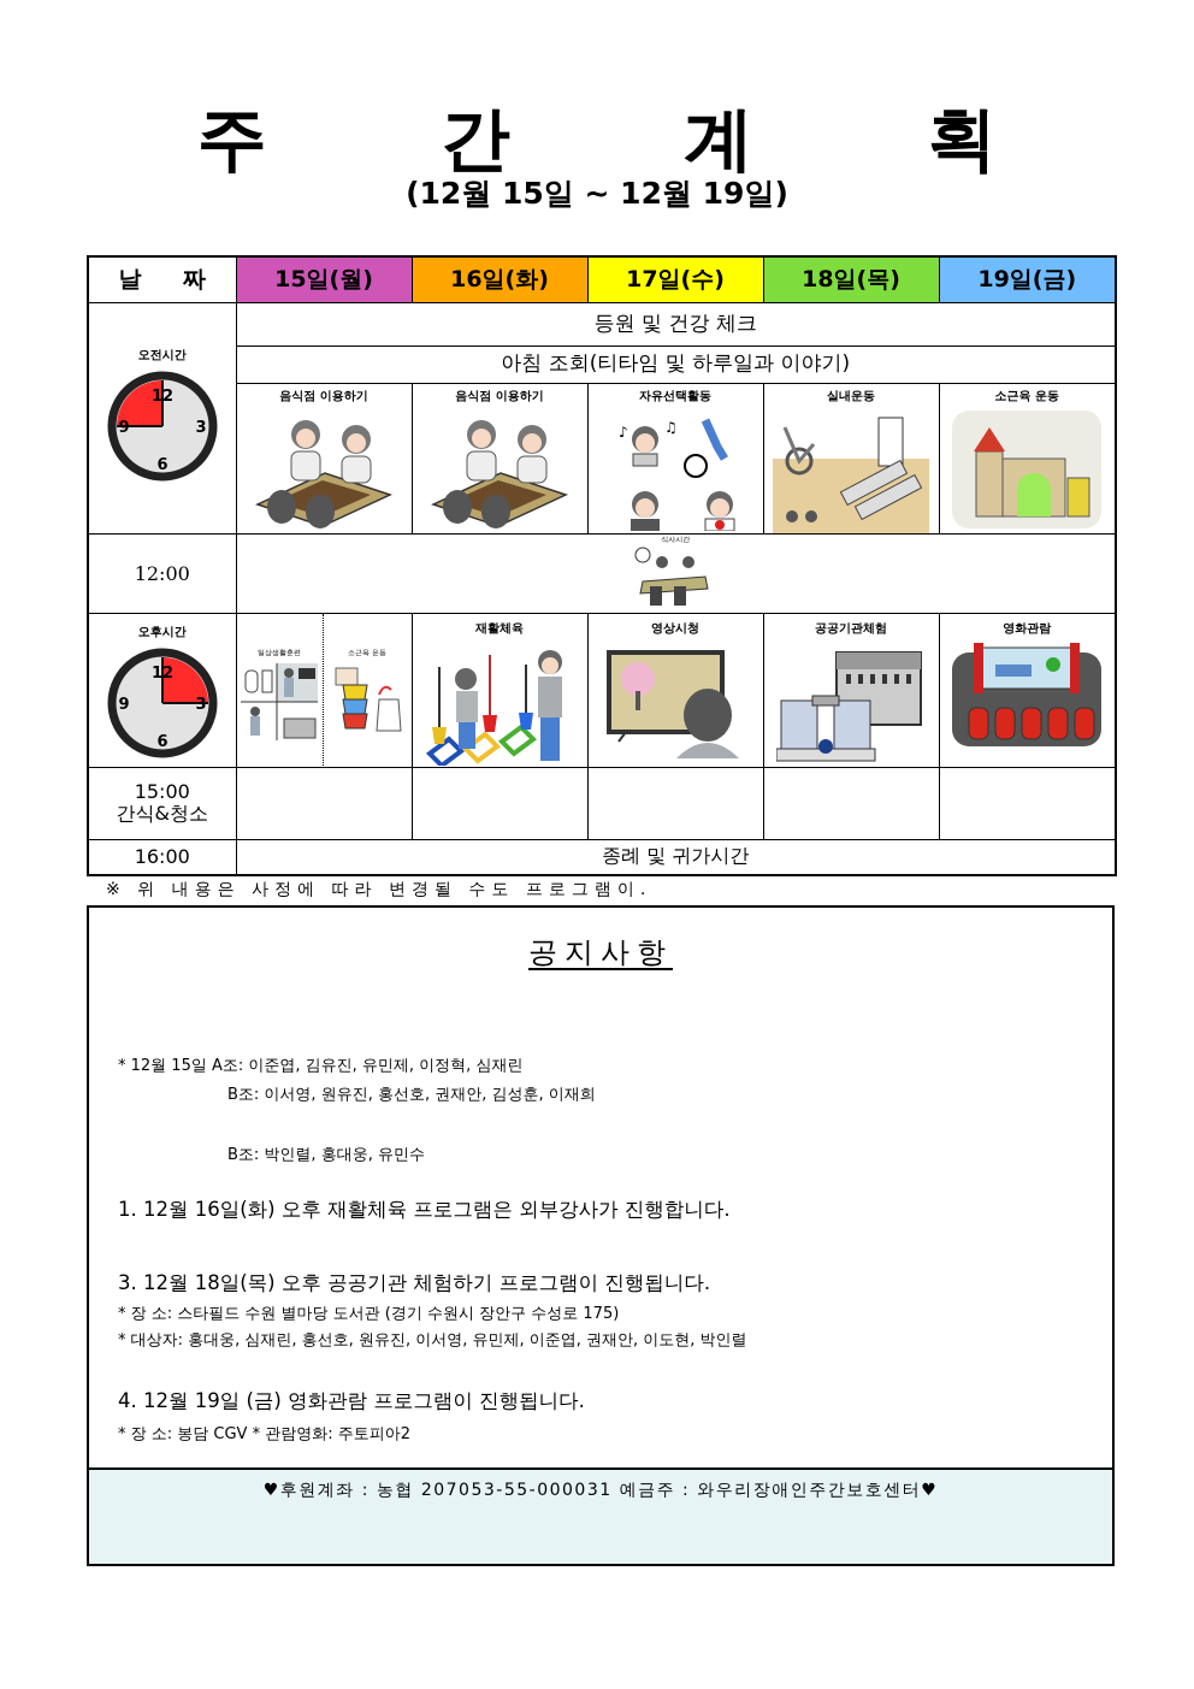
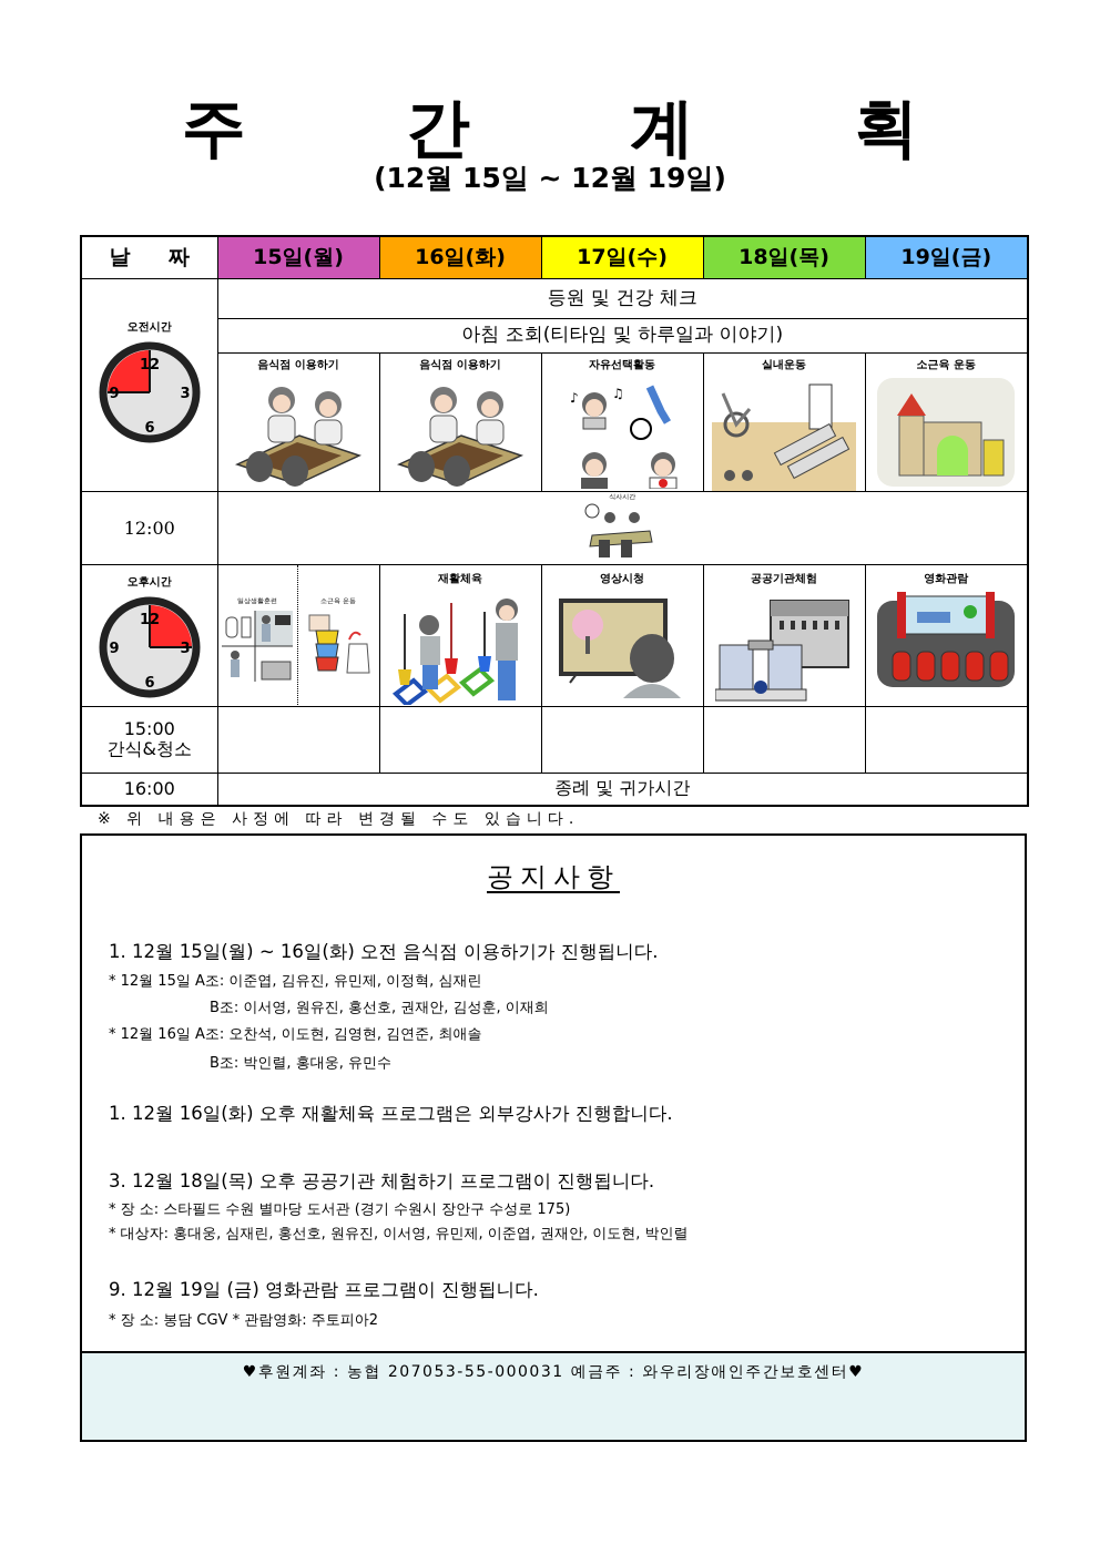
  주 간 계 획
  (12월 15일 ~ 12월 19일)
  날 짜	15일(월)	16일(화)	17일(수)	18일(목)	19일(금)
  오전시간 12 3 6 9	등원 및 건강 체크
  아침 조회(티타임 및 하루일과 이야기)
  음식점 이용하기	음식점 이용하기	자유선택활동 ♪ ♫	실내운동	소근육 운동
  오후시간 12 3 6 9		재활체육	영상시청	공공기관체험	영화관람
  15:00 간식&청소
  16:00	종례 및 귀가시간
- ※ 위 내용은 사정에 따라 변경될 수도 프로그램이.
+ ※ 위 내용은 사정에 따라 변경될 수도 있습니다.
  공지사항
+ 1. 12월 15일(월) ~ 16일(화) 오전 음식점 이용하기가 진행됩니다.
  * 12월 15일 A조: 이준엽, 김유진, 유민제, 이정혁, 심재린
  B조: 이서영, 원유진, 홍선호, 권재안, 김성훈, 이재희
+ * 12월 16일 A조: 오찬석, 이도현, 김영현, 김연준, 최애솔
  B조: 박인렬, 홍대웅, 유민수
  1. 12월 16일(화) 오후 재활체육 프로그램은 외부강사가 진행합니다.
  3. 12월 18일(목) 오후 공공기관 체험하기 프로그램이 진행됩니다.
  * 장 소: 스타필드 수원 별마당 도서관 (경기 수원시 장안구 수성로 175)
  * 대상자: 홍대웅, 심재린, 홍선호, 원유진, 이서영, 유민제, 이준엽, 권재안, 이도현, 박인렬
- 4. 12월 19일 (금) 영화관람 프로그램이 진행됩니다.
+ 9. 12월 19일 (금) 영화관람 프로그램이 진행됩니다.
  * 장 소: 봉담 CGV * 관람영화: 주토피아2
  ♥후원계좌 : 농협 207053-55-000031 예금주 : 와우리장애인주간보호센터♥
